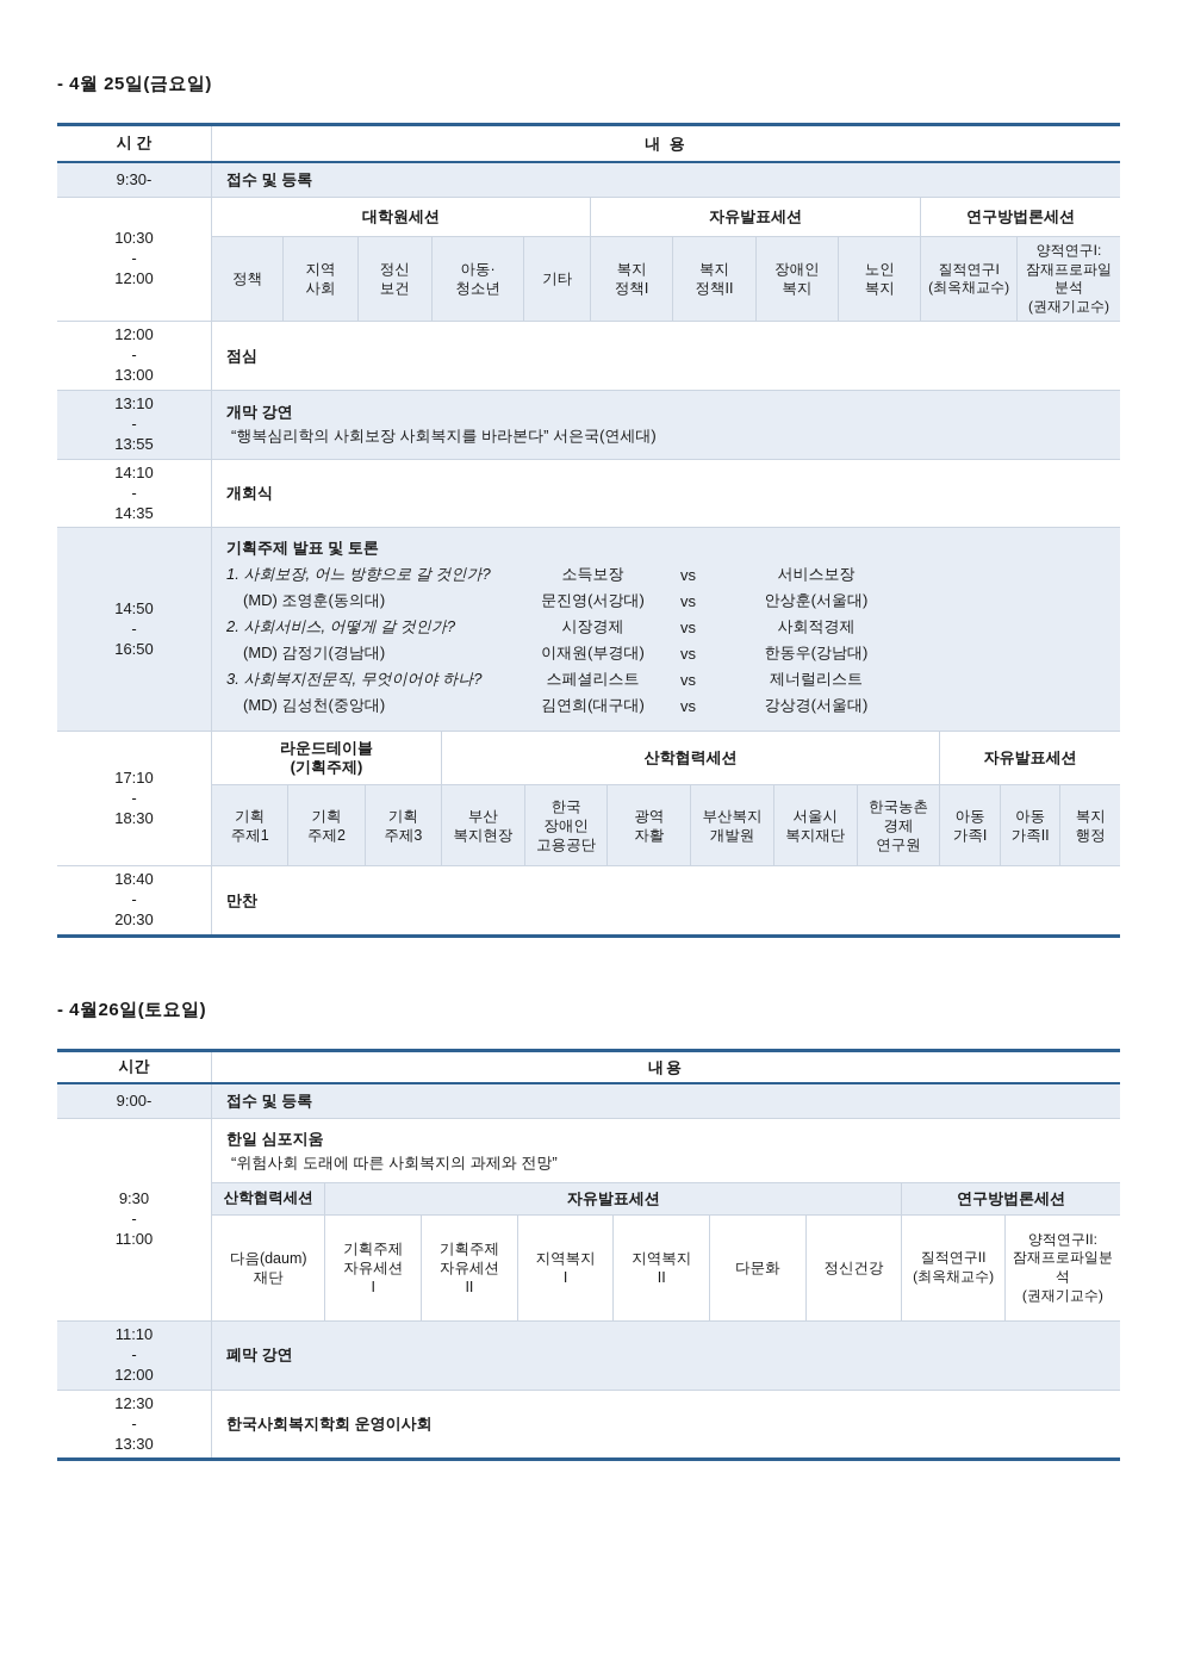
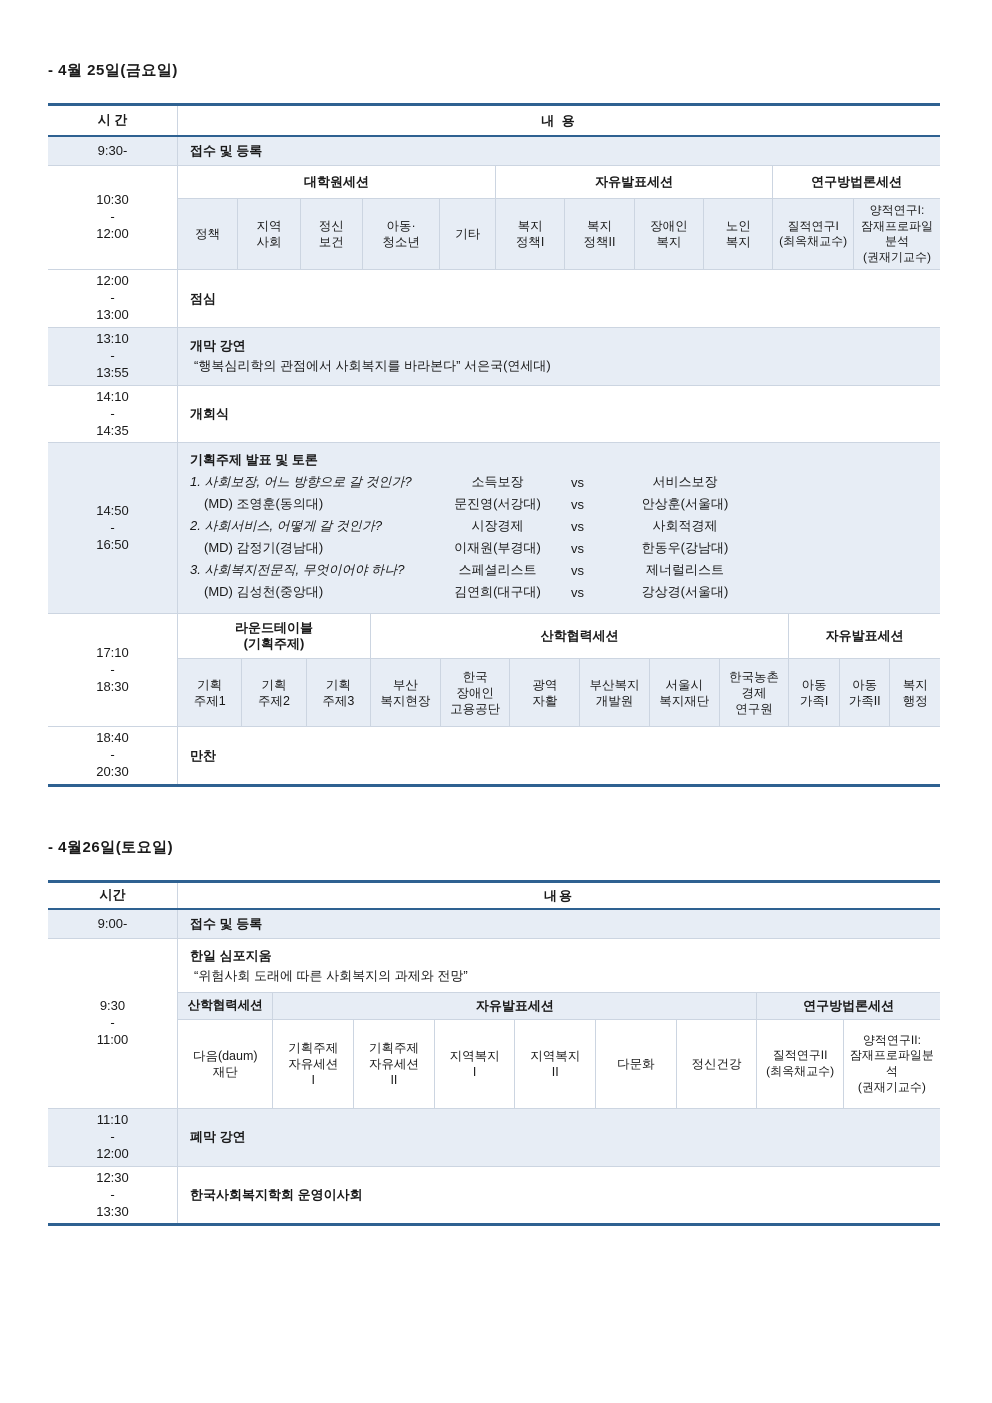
  - 4월 25일(금요일)
  시 간
  내 용
  9:30-
  접수 및 등록
  10:30
  -
  12:00
  대학원세션
  정책
  지역
  사회
  정신
  보건
  아동·
  청소년
  기타
  자유발표세션
  복지
  정책I
  복지
  정책II
  장애인
  복지
  노인
  복지
  연구방법론세션
  질적연구I
  (최옥채교수)
  양적연구I:
  잠재프로파일
  분석
  (권재기교수)
  12:00
  -
  13:00
  점심
  13:10
  -
  13:55
  개막 강연
- “행복심리학의 사회보장 사회복지를 바라본다” 서은국(연세대)
+ “행복심리학의 관점에서 사회복지를 바라본다” 서은국(연세대)
  14:10
  -
  14:35
  개회식
  14:50
  -
  16:50
  기획주제 발표 및 토론
  1. 사회보장, 어느 방향으로 갈 것인가?
  소득보장
  vs
  서비스보장
  (MD) 조영훈(동의대)
  문진영(서강대)
  vs
  안상훈(서울대)
  2. 사회서비스, 어떻게 갈 것인가?
  시장경제
  vs
  사회적경제
  (MD) 감정기(경남대)
  이재원(부경대)
  vs
  한동우(강남대)
  3. 사회복지전문직, 무엇이어야 하나?
  스페셜리스트
  vs
  제너럴리스트
  (MD) 김성천(중앙대)
  김연희(대구대)
  vs
  강상경(서울대)
  17:10
  -
  18:30
  라운드테이블
  (기획주제)
  기획
  주제1
  기획
  주제2
  기획
  주제3
  산학협력세션
  부산
  복지현장
  한국
  장애인
  고용공단
  광역
  자활
  부산복지
  개발원
  서울시
  복지재단
  한국농촌
  경제
  연구원
  자유발표세션
  아동
  가족I
  아동
  가족II
  복지
  행정
  18:40
  -
  20:30
  만찬
  - 4월26일(토요일)
  시간
  내용
  9:00-
  접수 및 등록
  9:30
  -
  11:00
  한일 심포지움
  “위험사회 도래에 따른 사회복지의 과제와 전망”
  산학협력세션
  다음(daum)
  재단
  자유발표세션
  기획주제
  자유세션
  I
  기획주제
  자유세션
  II
  지역복지
  I
  지역복지
  II
  다문화
  정신건강
  연구방법론세션
  질적연구II
  (최옥채교수)
  양적연구II:
  잠재프로파일분
  석
  (권재기교수)
  11:10
  -
  12:00
  폐막 강연
  12:30
  -
  13:30
  한국사회복지학회 운영이사회
